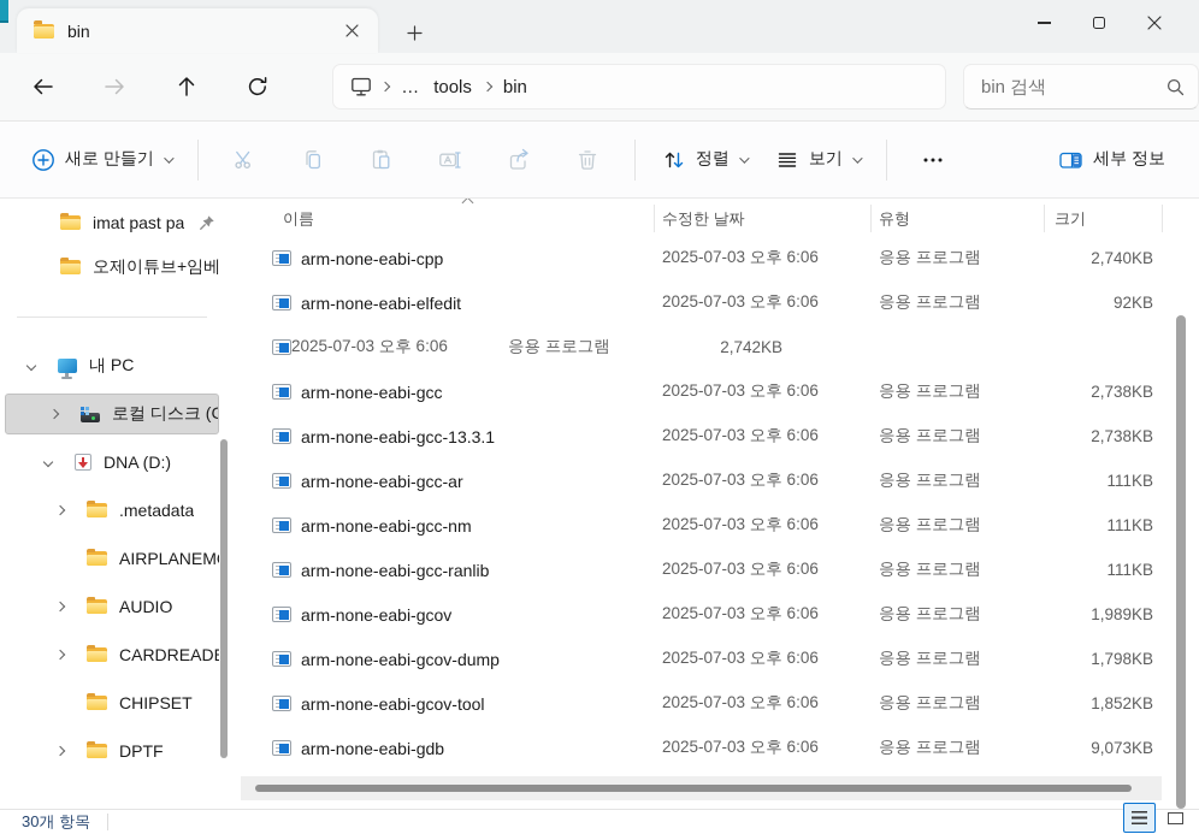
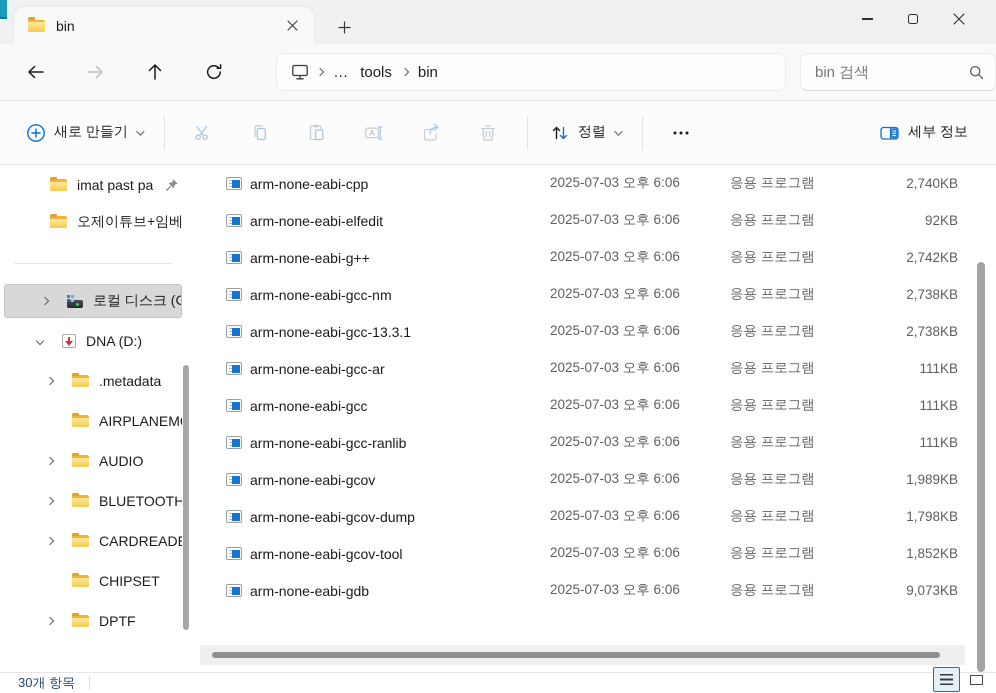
  bin
  …
  tools
  bin
  bin 검색
  새로 만들기
  정렬
- 보기
  세부 정보
  imat past pa
  오제이튜브+임베
- 내 PC
  로컬 디스크 (C
  DNA (D:)
  .metadata
  AIRPLANEM
  AUDIO
+ BLUETOOTH
  CARDREAD
  CHIPSET
  DPTF
- 이름
- 수정한 날짜
- 유형
- 크기
  arm-none-eabi-cpp
  2025-07-03 오후 6:06
  응용 프로그램
  2,740KB
  arm-none-eabi-elfedit
  2025-07-03 오후 6:06
  응용 프로그램
  92KB
+ arm-none-eabi-g++
  2025-07-03 오후 6:06
  응용 프로그램
  2,742KB
- arm-none-eabi-gcc
+ arm-none-eabi-gcc-nm
  2025-07-03 오후 6:06
  응용 프로그램
  2,738KB
  arm-none-eabi-gcc-13.3.1
  2025-07-03 오후 6:06
  응용 프로그램
  2,738KB
  arm-none-eabi-gcc-ar
  2025-07-03 오후 6:06
  응용 프로그램
  111KB
- arm-none-eabi-gcc-nm
+ arm-none-eabi-gcc
  2025-07-03 오후 6:06
  응용 프로그램
  111KB
  arm-none-eabi-gcc-ranlib
  2025-07-03 오후 6:06
  응용 프로그램
  111KB
  arm-none-eabi-gcov
  2025-07-03 오후 6:06
  응용 프로그램
  1,989KB
  arm-none-eabi-gcov-dump
  2025-07-03 오후 6:06
  응용 프로그램
  1,798KB
  arm-none-eabi-gcov-tool
  2025-07-03 오후 6:06
  응용 프로그램
  1,852KB
  arm-none-eabi-gdb
  2025-07-03 오후 6:06
  응용 프로그램
  9,073KB
  30개 항목
